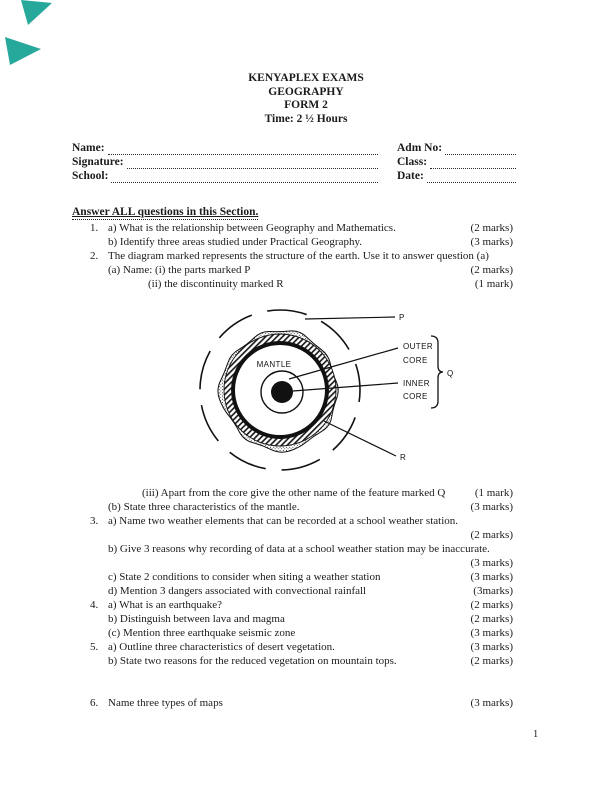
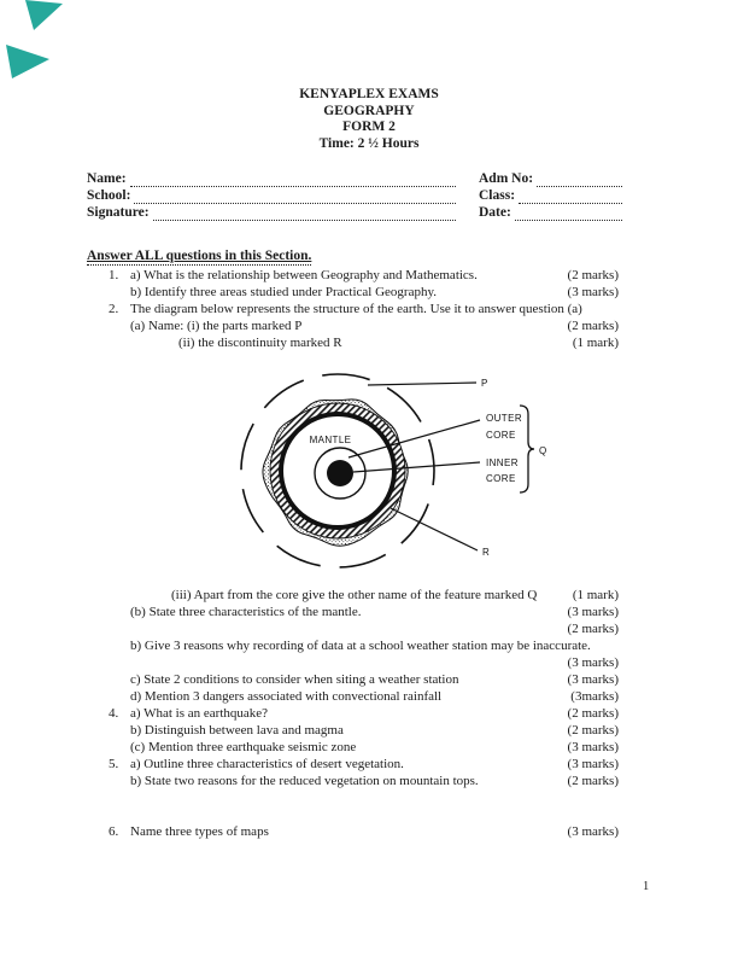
  KENYAPLEX EXAMS
  GEOGRAPHY
  FORM 2
  Time: 2 ½ Hours
  Name:
  Adm No:
- Signature:
+ School:
  Class:
- School:
+ Signature:
  Date:
  Answer ALL questions in this Section.
  1.
  a) What is the relationship between Geography and Mathematics.
  (2 marks)
  b) Identify three areas studied under Practical Geography.
  (3 marks)
  2.
- The diagram marked represents the structure of the earth. Use it to answer question (a)
+ The diagram below represents the structure of the earth. Use it to answer question (a)
  (a) Name: (i) the parts marked P
  (2 marks)
  (ii) the discontinuity marked R
  (1 mark)
  MANTLE
  P
  OUTER
  CORE
  INNER
  CORE
  Q
  R
  (iii) Apart from the core give the other name of the feature marked Q
  (1 mark)
  (b) State three characteristics of the mantle.
  (3 marks)
- 3.
- a) Name two weather elements that can be recorded at a school weather station.
  (2 marks)
  b) Give 3 reasons why recording of data at a school weather station may be inaccurate.
  (3 marks)
  c) State 2 conditions to consider when siting a weather station
  (3 marks)
  d) Mention 3 dangers associated with convectional rainfall
  (3marks)
  4.
  a) What is an earthquake?
  (2 marks)
  b) Distinguish between lava and magma
  (2 marks)
  (c) Mention three earthquake seismic zone
  (3 marks)
  5.
  a) Outline three characteristics of desert vegetation.
  (3 marks)
  b) State two reasons for the reduced vegetation on mountain tops.
  (2 marks)
  6.
  Name three types of maps
  (3 marks)
  1
